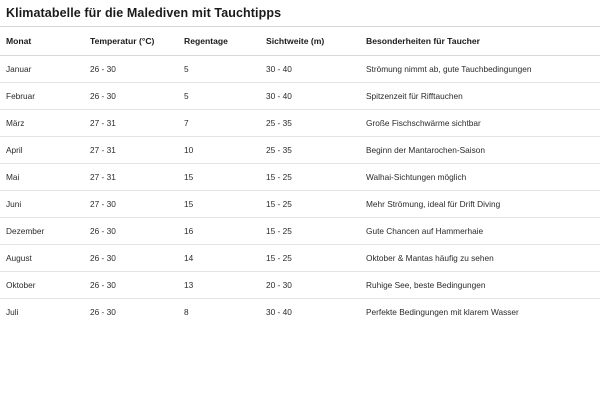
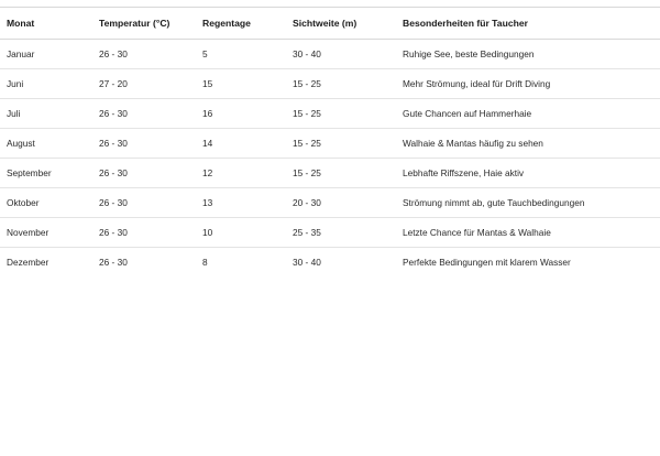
- Klimatabelle für die Malediven mit Tauchtipps
  Monat	Temperatur (°C)	Regentage	Sichtweite (m)	Besonderheiten für Taucher
- Januar	26 - 30	5	30 - 40	Strömung nimmt ab, gute Tauchbedingungen
+ Januar	26 - 30	5	30 - 40	Ruhige See, beste Bedingungen
- Februar	26 - 30	5	30 - 40	Spitzenzeit für Rifftauchen
- März	27 - 31	7	25 - 35	Große Fischschwärme sichtbar
- April	27 - 31	10	25 - 35	Beginn der Mantarochen-Saison
- Mai	27 - 31	15	15 - 25	Walhai-Sichtungen möglich
- Juni	27 - 30	15	15 - 25	Mehr Strömung, ideal für Drift Diving
+ Juni	27 - 20	15	15 - 25	Mehr Strömung, ideal für Drift Diving
- Dezember	26 - 30	16	15 - 25	Gute Chancen auf Hammerhaie
+ Juli	26 - 30	16	15 - 25	Gute Chancen auf Hammerhaie
- August	26 - 30	14	15 - 25	Oktober & Mantas häufig zu sehen
+ August	26 - 30	14	15 - 25	Walhaie & Mantas häufig zu sehen
+ September	26 - 30	12	15 - 25	Lebhafte Riffszene, Haie aktiv
- Oktober	26 - 30	13	20 - 30	Ruhige See, beste Bedingungen
+ Oktober	26 - 30	13	20 - 30	Strömung nimmt ab, gute Tauchbedingungen
+ November	26 - 30	10	25 - 35	Letzte Chance für Mantas & Walhaie
- Juli	26 - 30	8	30 - 40	Perfekte Bedingungen mit klarem Wasser
+ Dezember	26 - 30	8	30 - 40	Perfekte Bedingungen mit klarem Wasser
